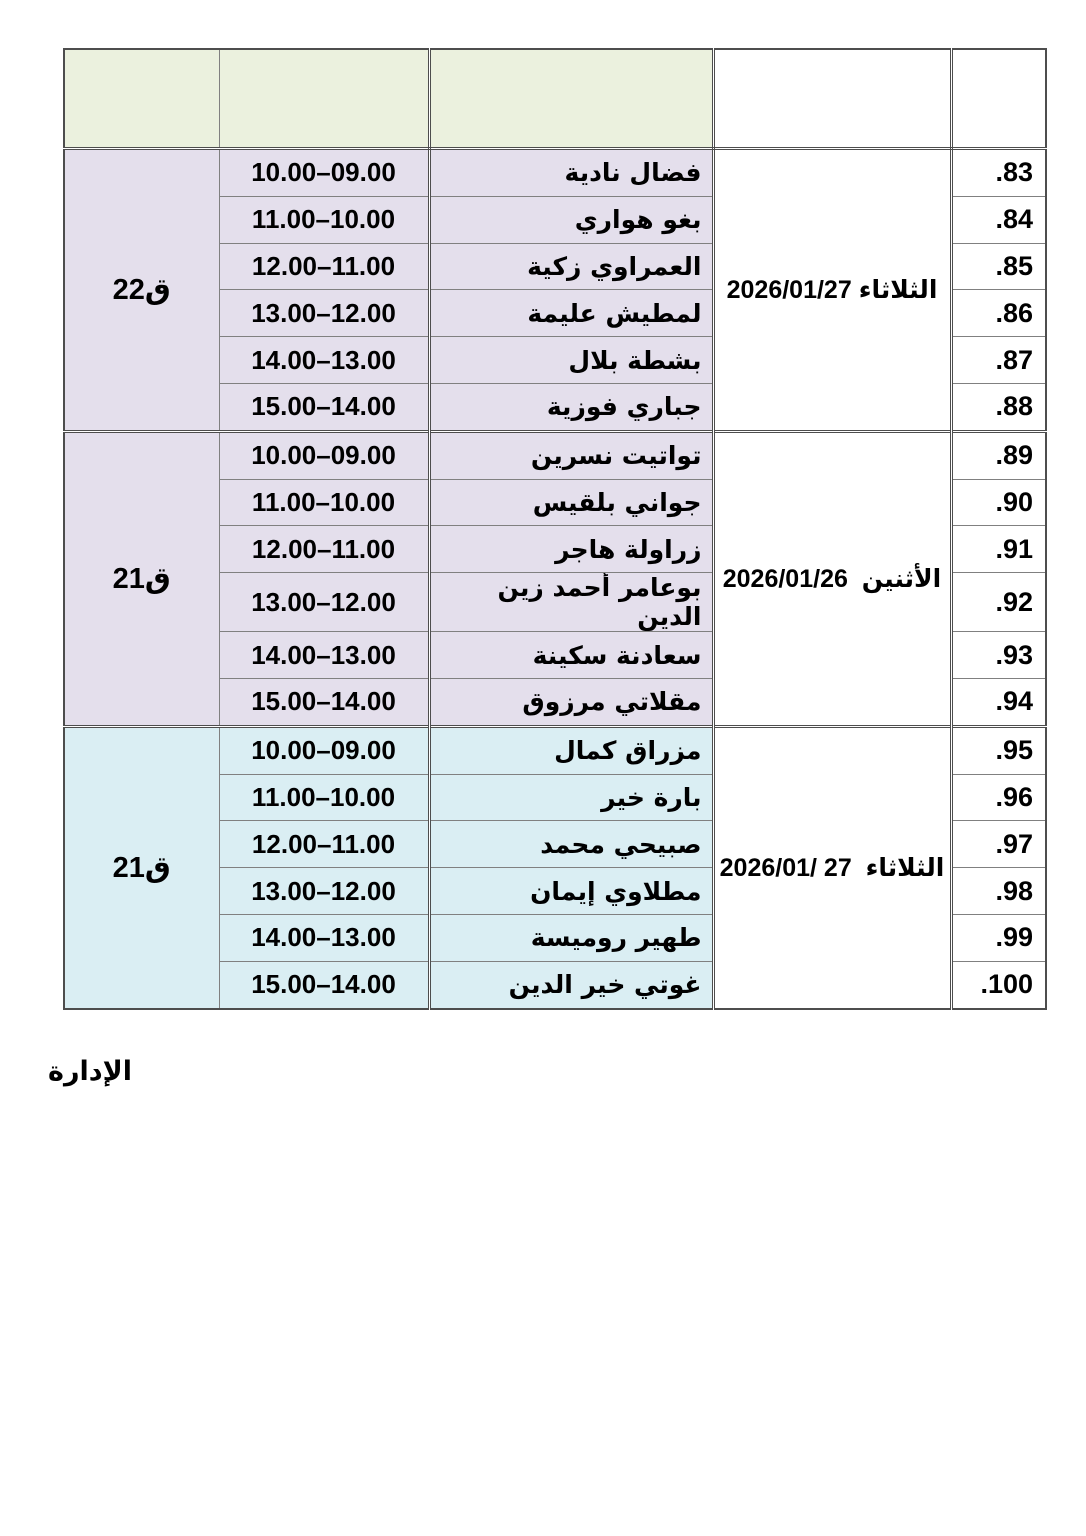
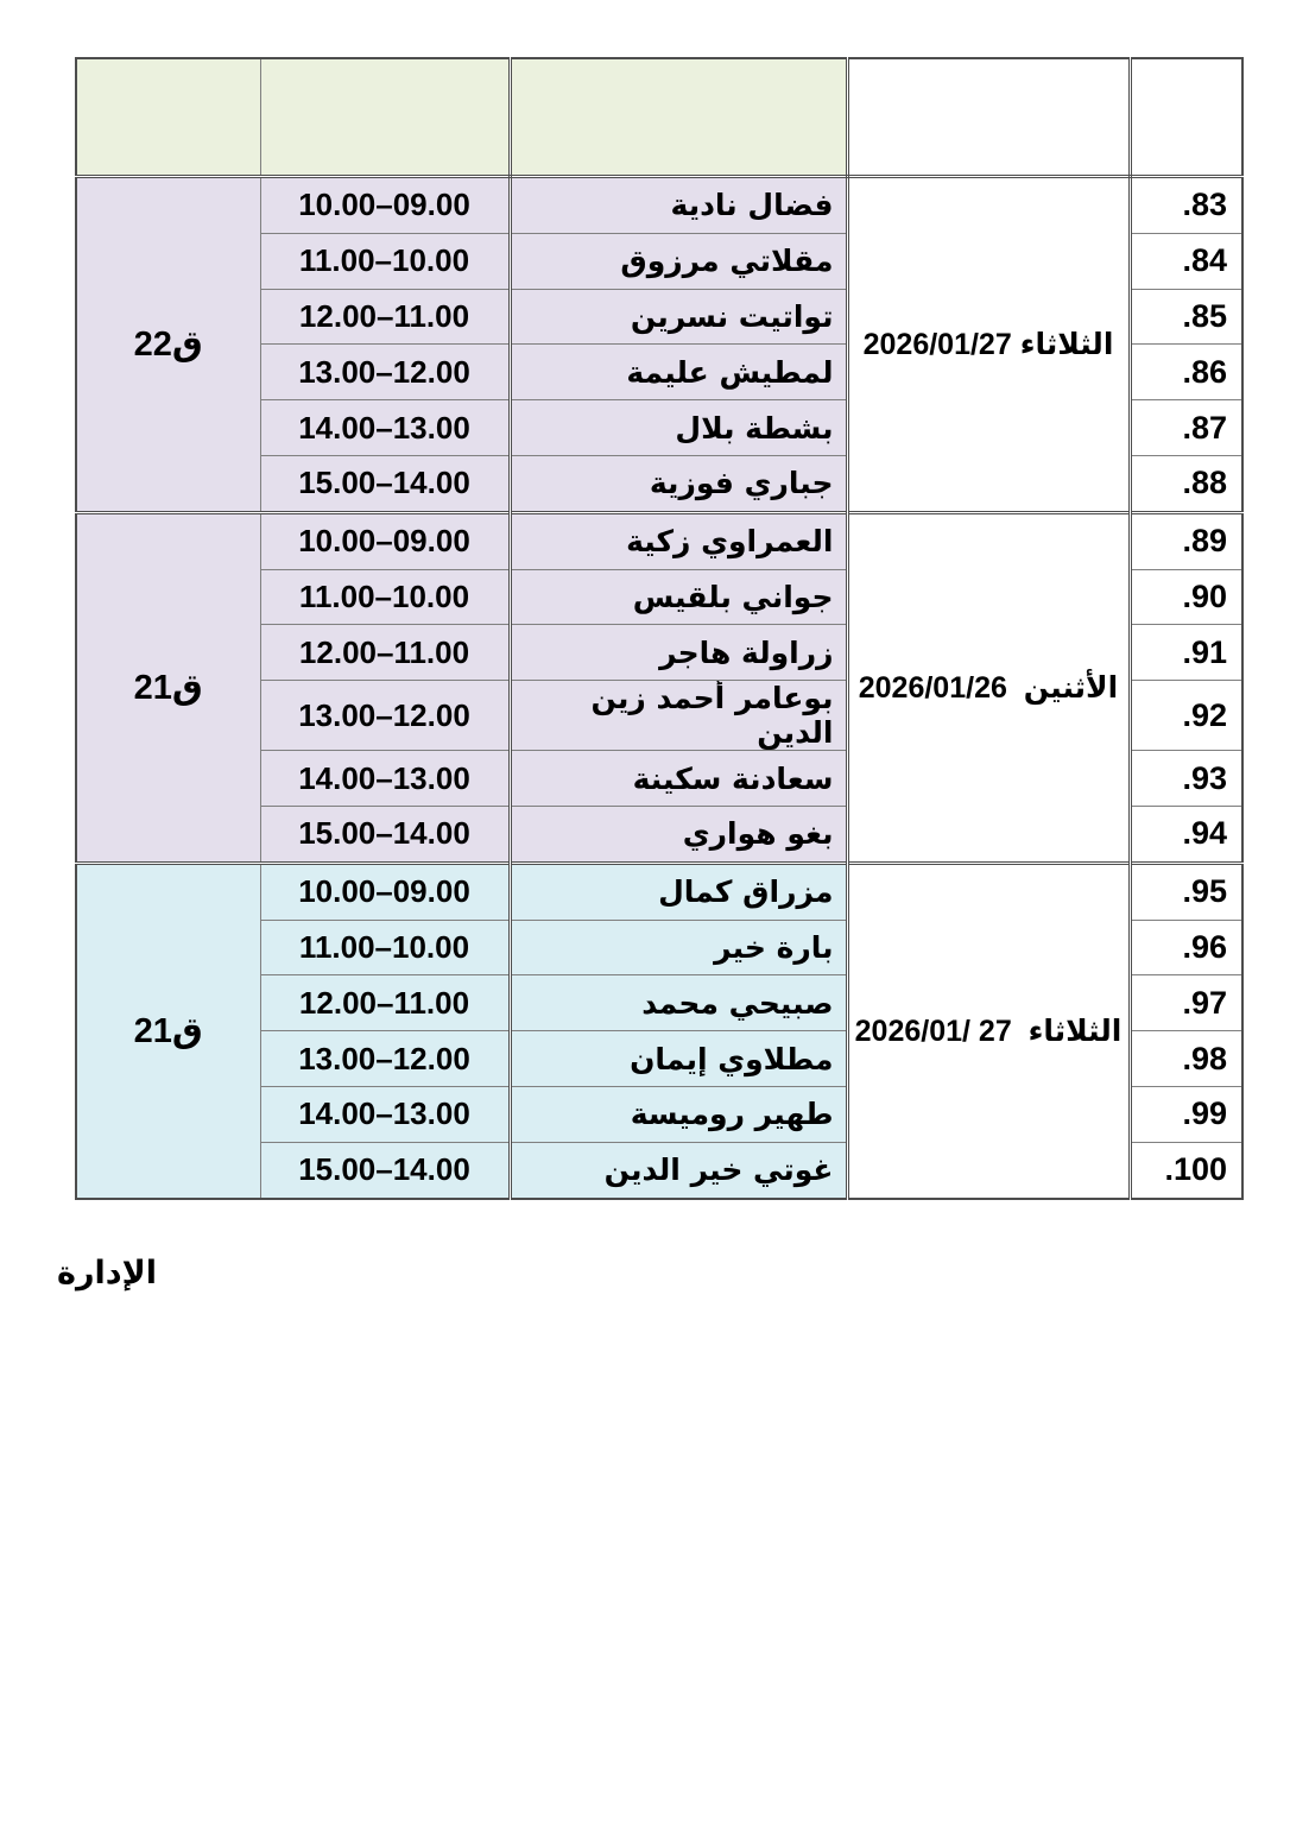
  .83	2026/01/27 الثلاثاء	فضال نادية	10.00–09.00	22ق
- .84	بغو هواري	11.00–10.00
+ .84	مقلاتي مرزوق	11.00–10.00
- .85	العمراوي زكية	12.00–11.00
+ .85	تواتيت نسرين	12.00–11.00
  .86	لمطيش عليمة	13.00–12.00
  .87	بشطة بلال	14.00–13.00
  .88	جباري فوزية	15.00–14.00
- .89	2026/01/26 الأثنين	تواتيت نسرين	10.00–09.00	21ق
+ .89	2026/01/26 الأثنين	العمراوي زكية	10.00–09.00	21ق
  .90	جواني بلقيس	11.00–10.00
  .91	زراولة هاجر	12.00–11.00
  .92	بوعامر أحمد زين الدين	13.00–12.00
  .93	سعادنة سكينة	14.00–13.00
- .94	مقلاتي مرزوق	15.00–14.00
+ .94	بغو هواري	15.00–14.00
  .95	2026/01/ 27 الثلاثاء	مزراق كمال	10.00–09.00	21ق
  .96	بارة خير	11.00–10.00
  .97	صبيحي محمد	12.00–11.00
  .98	مطلاوي إيمان	13.00–12.00
  .99	طهير روميسة	14.00–13.00
  .100	غوتي خير الدين	15.00–14.00
  الإدارة
